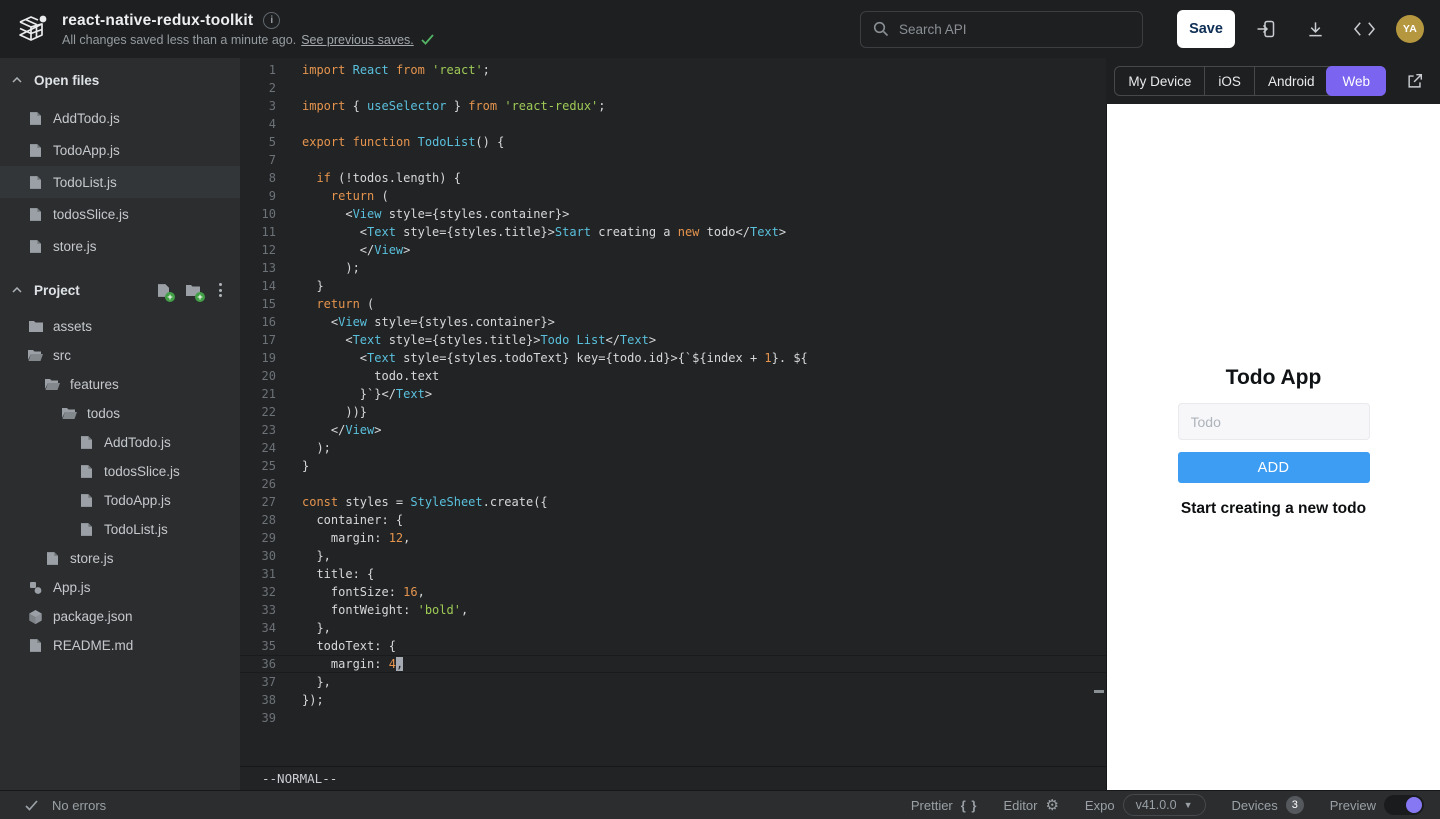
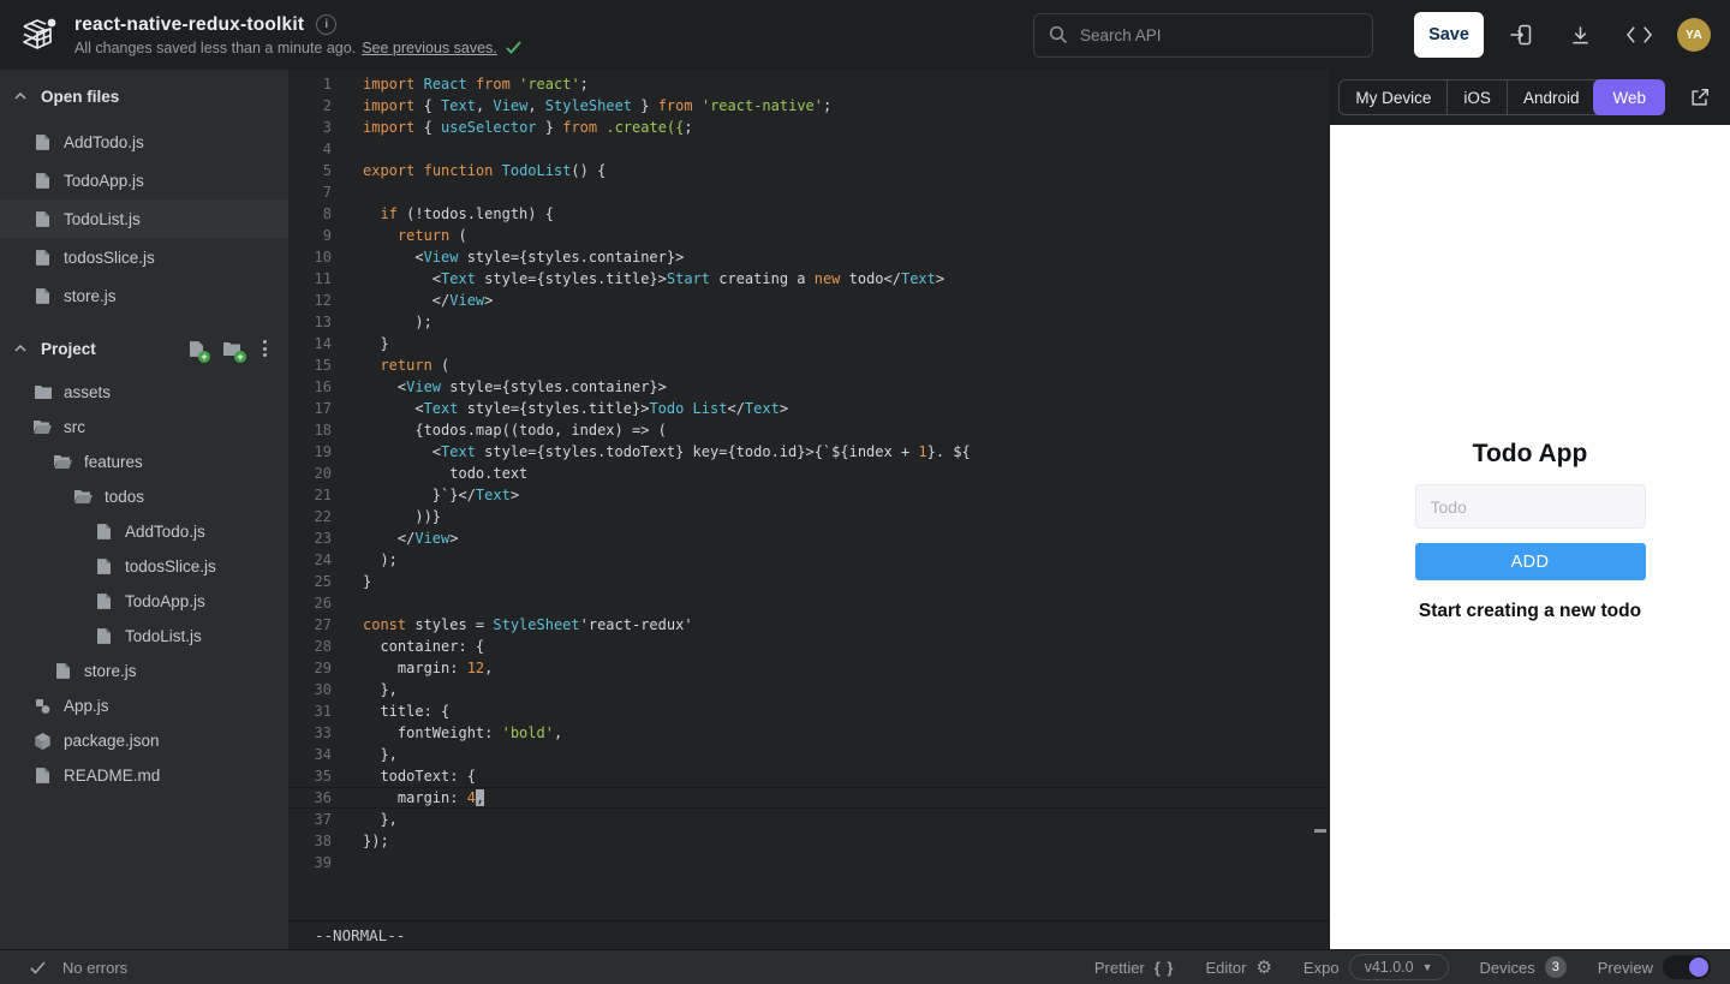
  react-native-redux-toolkit
  i
  All changes saved less than a minute ago.
  See previous saves.
  Search API
  Save
  YA
  Open files
  AddTodo.js
  TodoApp.js
  TodoList.js
  todosSlice.js
  store.js
  Project
  +
  +
  assets
  src
  features
  todos
  AddTodo.js
  todosSlice.js
  TodoApp.js
  TodoList.js
  store.js
  App.js
  package.json
  README.md
  1
  import React from 'react';
  2
+ import { Text, View, StyleSheet } from 'react-native';
  3
- import { useSelector } from 'react-redux';
+ import { useSelector } from .create({;
  4
  5
  export function TodoList() {
  7
  8
  if (!todos.length) {
  9
  return (
  10
  <View style={styles.container}>
  11
  <Text style={styles.title}>Start creating a new todo</Text>
  12
  </View>
  13
  );
  14
  }
  15
  return (
  16
  <View style={styles.container}>
  17
  <Text style={styles.title}>Todo List</Text>
+ 18
+ {todos.map((todo, index) => (
  19
  <Text style={styles.todoText} key={todo.id}>{`${index + 1}. ${
  20
  todo.text
  21
  }`}</Text>
  22
  ))}
  23
  </View>
  24
  );
  25
  }
  26
  27
- const styles = StyleSheet.create({
+ const styles = StyleSheet'react-redux'
  28
  container: {
  29
  margin: 12,
  30
  },
  31
  title: {
- 32
- fontSize: 16,
  33
  fontWeight: 'bold',
  34
  },
  35
  todoText: {
  36
  margin: 4,
  37
  },
  38
  });
  39
  --NORMAL--
  My Device
  iOS
  Android
  Web
  Todo App
  Todo
  ADD
  Start creating a new todo
  No errors
  Prettier
  { }
  Editor
  ⚙
  Expo
  v41.0.0
  ▼
  Devices
  3
  Preview
